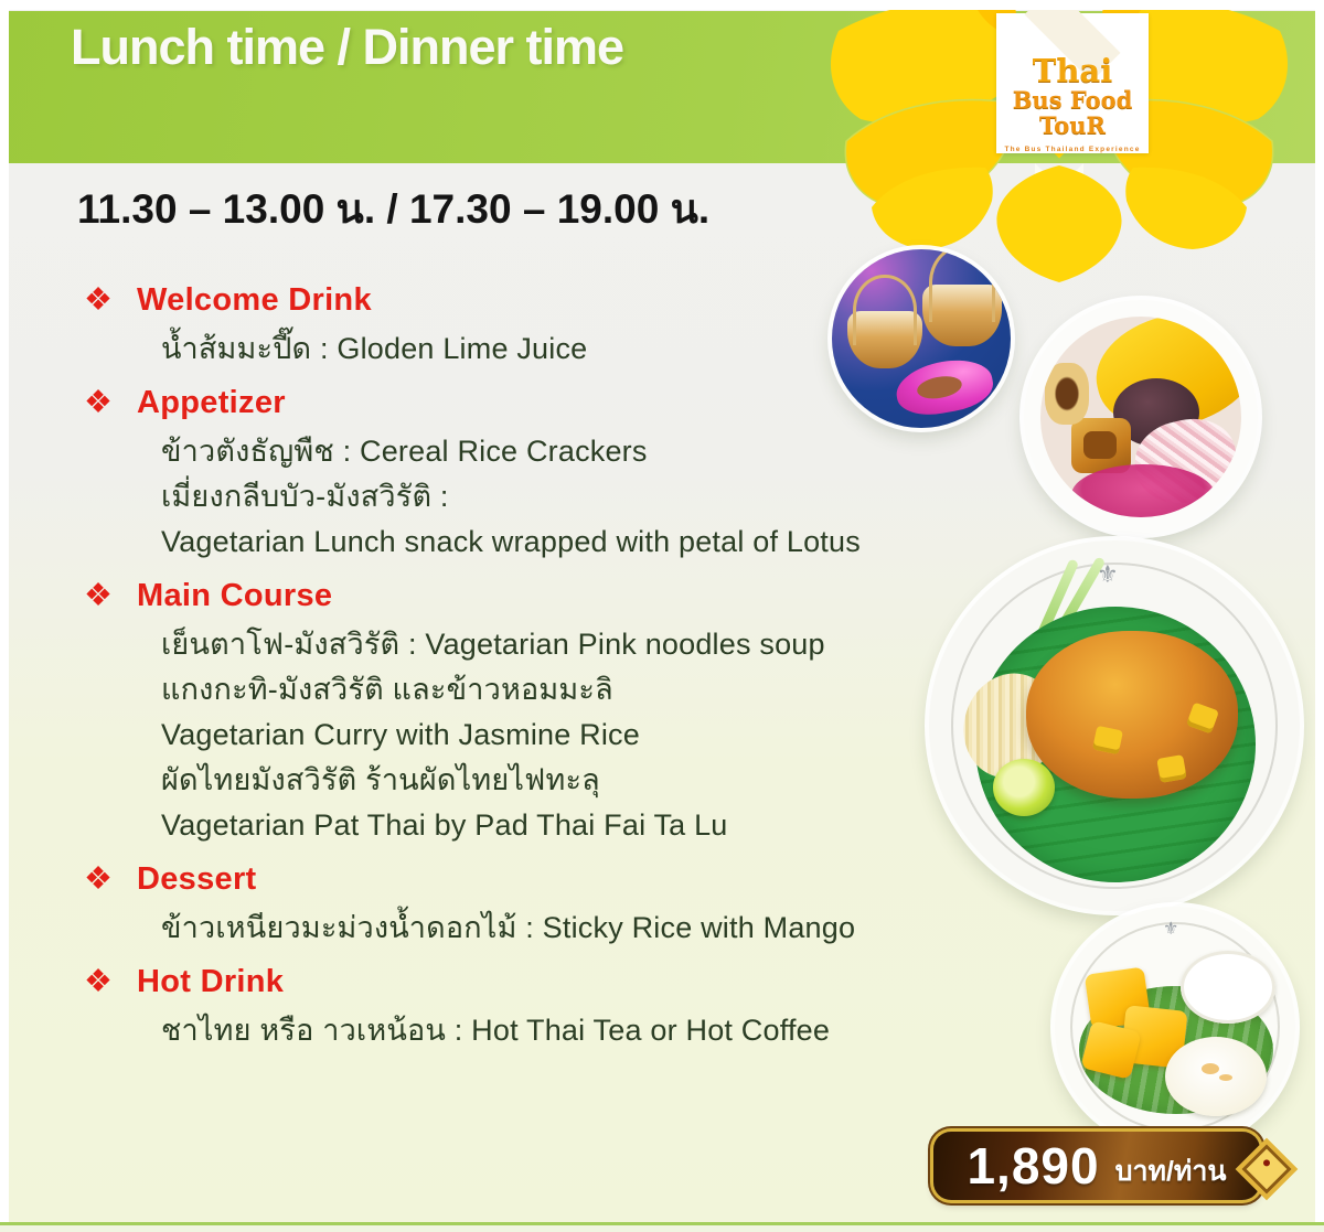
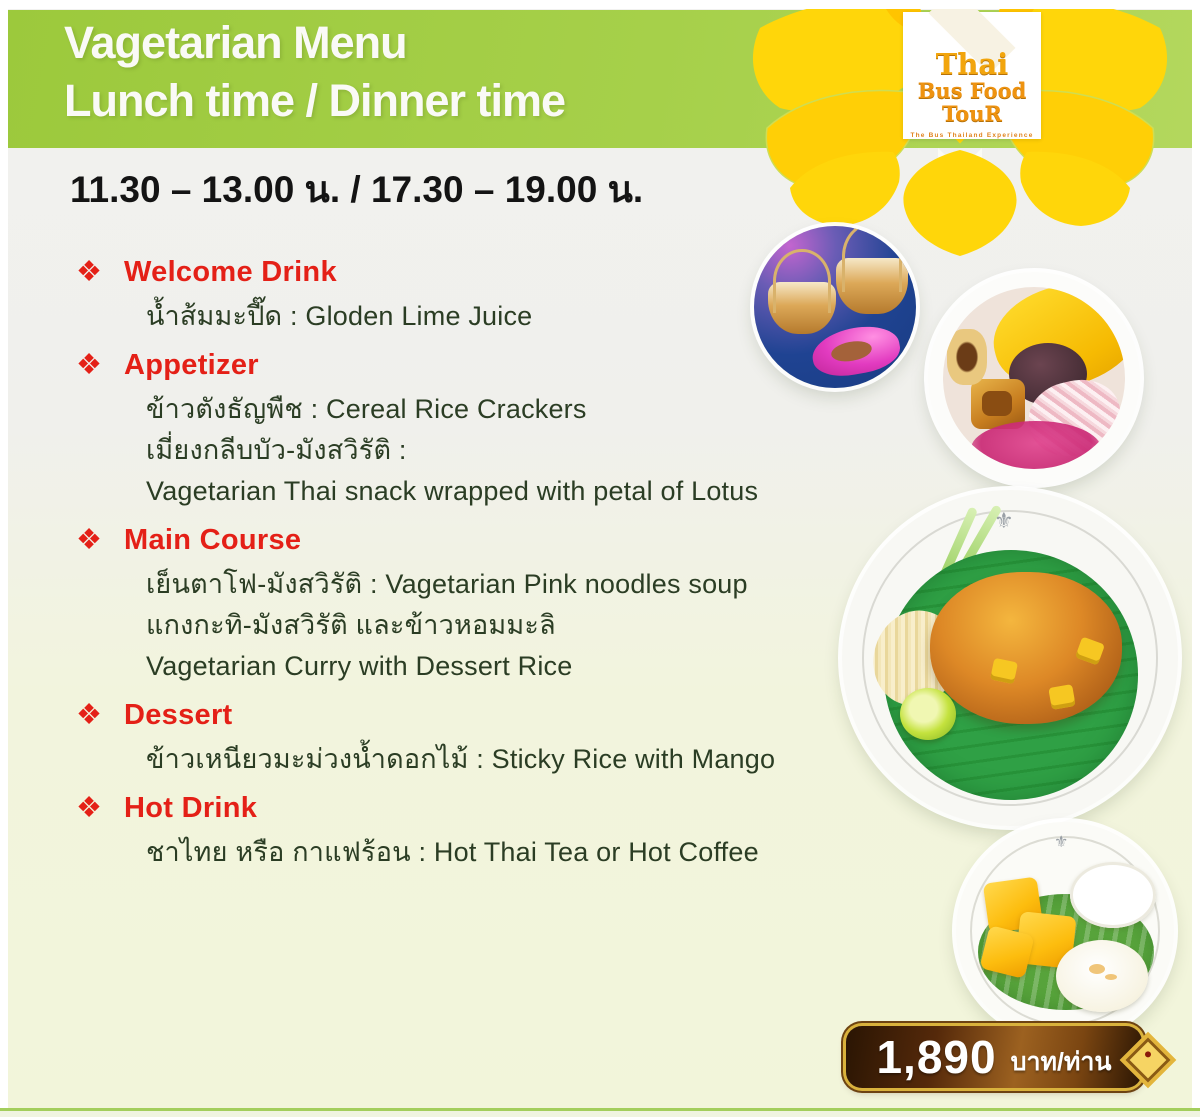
  Thai
  Bus Food
  TouR
+ Vagetarian Menu
  Lunch time / Dinner time
  11.30 – 13.00 น. / 17.30 – 19.00 น.
  ❖
  Welcome Drink
  น้ำส้มมะปี๊ด : Gloden Lime Juice
  ❖
  Appetizer
  ข้าวตังธัญพืช : Cereal Rice Crackers
  เมี่ยงกลีบบัว-มังสวิรัติ :
- Vagetarian Lunch snack wrapped with petal of Lotus
+ Vagetarian Thai snack wrapped with petal of Lotus
  ❖
  Main Course
  เย็นตาโฟ-มังสวิรัติ : Vagetarian Pink noodles soup
  แกงกะทิ-มังสวิรัติ และข้าวหอมมะลิ
- Vagetarian Curry with Jasmine Rice
+ Vagetarian Curry with Dessert Rice
- ผัดไทยมังสวิรัติ ร้านผัดไทยไฟทะลุ
- Vagetarian Pat Thai by Pad Thai Fai Ta Lu
  ❖
  Dessert
  ข้าวเหนียวมะม่วงน้ำดอกไม้ : Sticky Rice with Mango
  ❖
  Hot Drink
- ชาไทย หรือ าวเหน้อน : Hot Thai Tea or Hot Coffee
+ ชาไทย หรือ กาแฟร้อน : Hot Thai Tea or Hot Coffee
  ⚜
  ⚜
  1,890
  บาท/ท่าน
